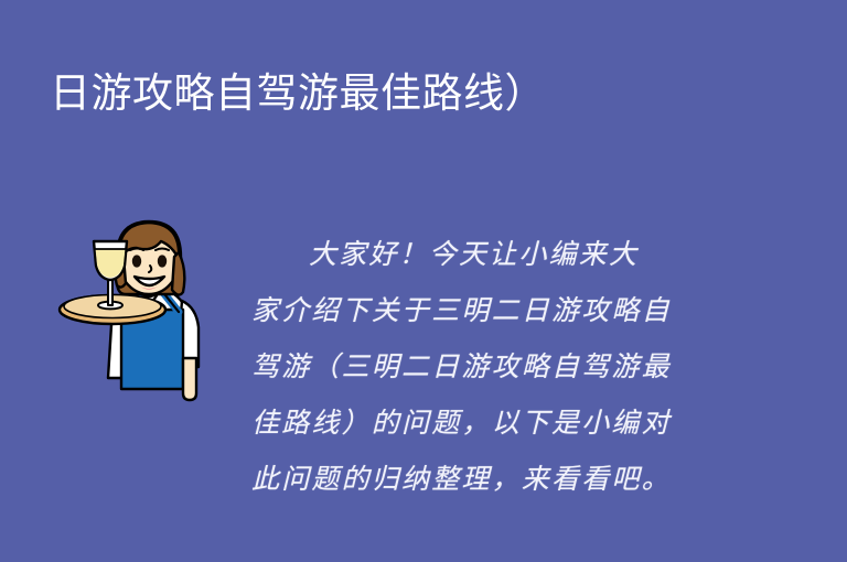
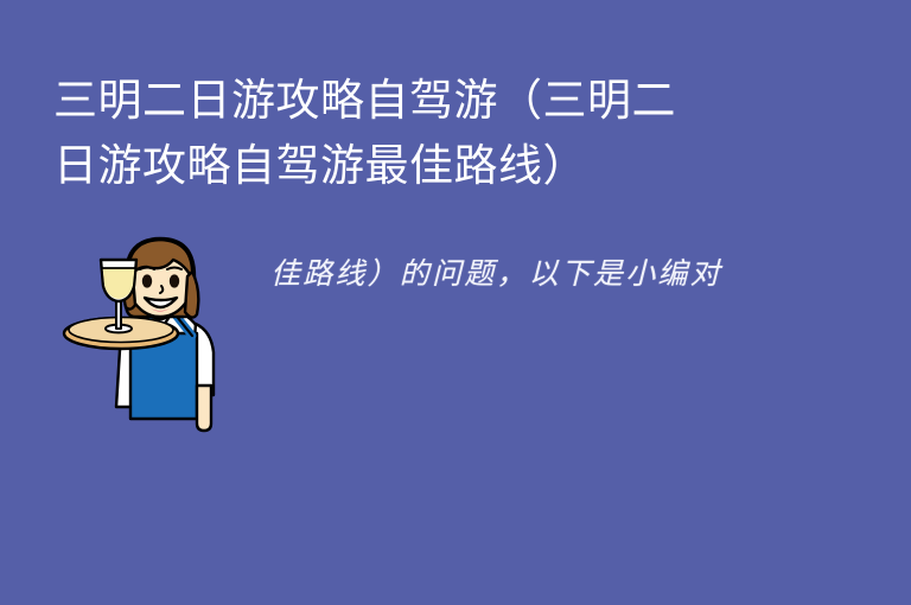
+ 三明二日游攻略自驾游（三明二
  日游攻略自驾游最佳路线）
- 大家好！今天让小编来大
- 家介绍下关于三明二日游攻略自
- 驾游（三明二日游攻略自驾游最
  佳路线）的问题，以下是小编对
- 此问题的归纳整理，来看看吧。
